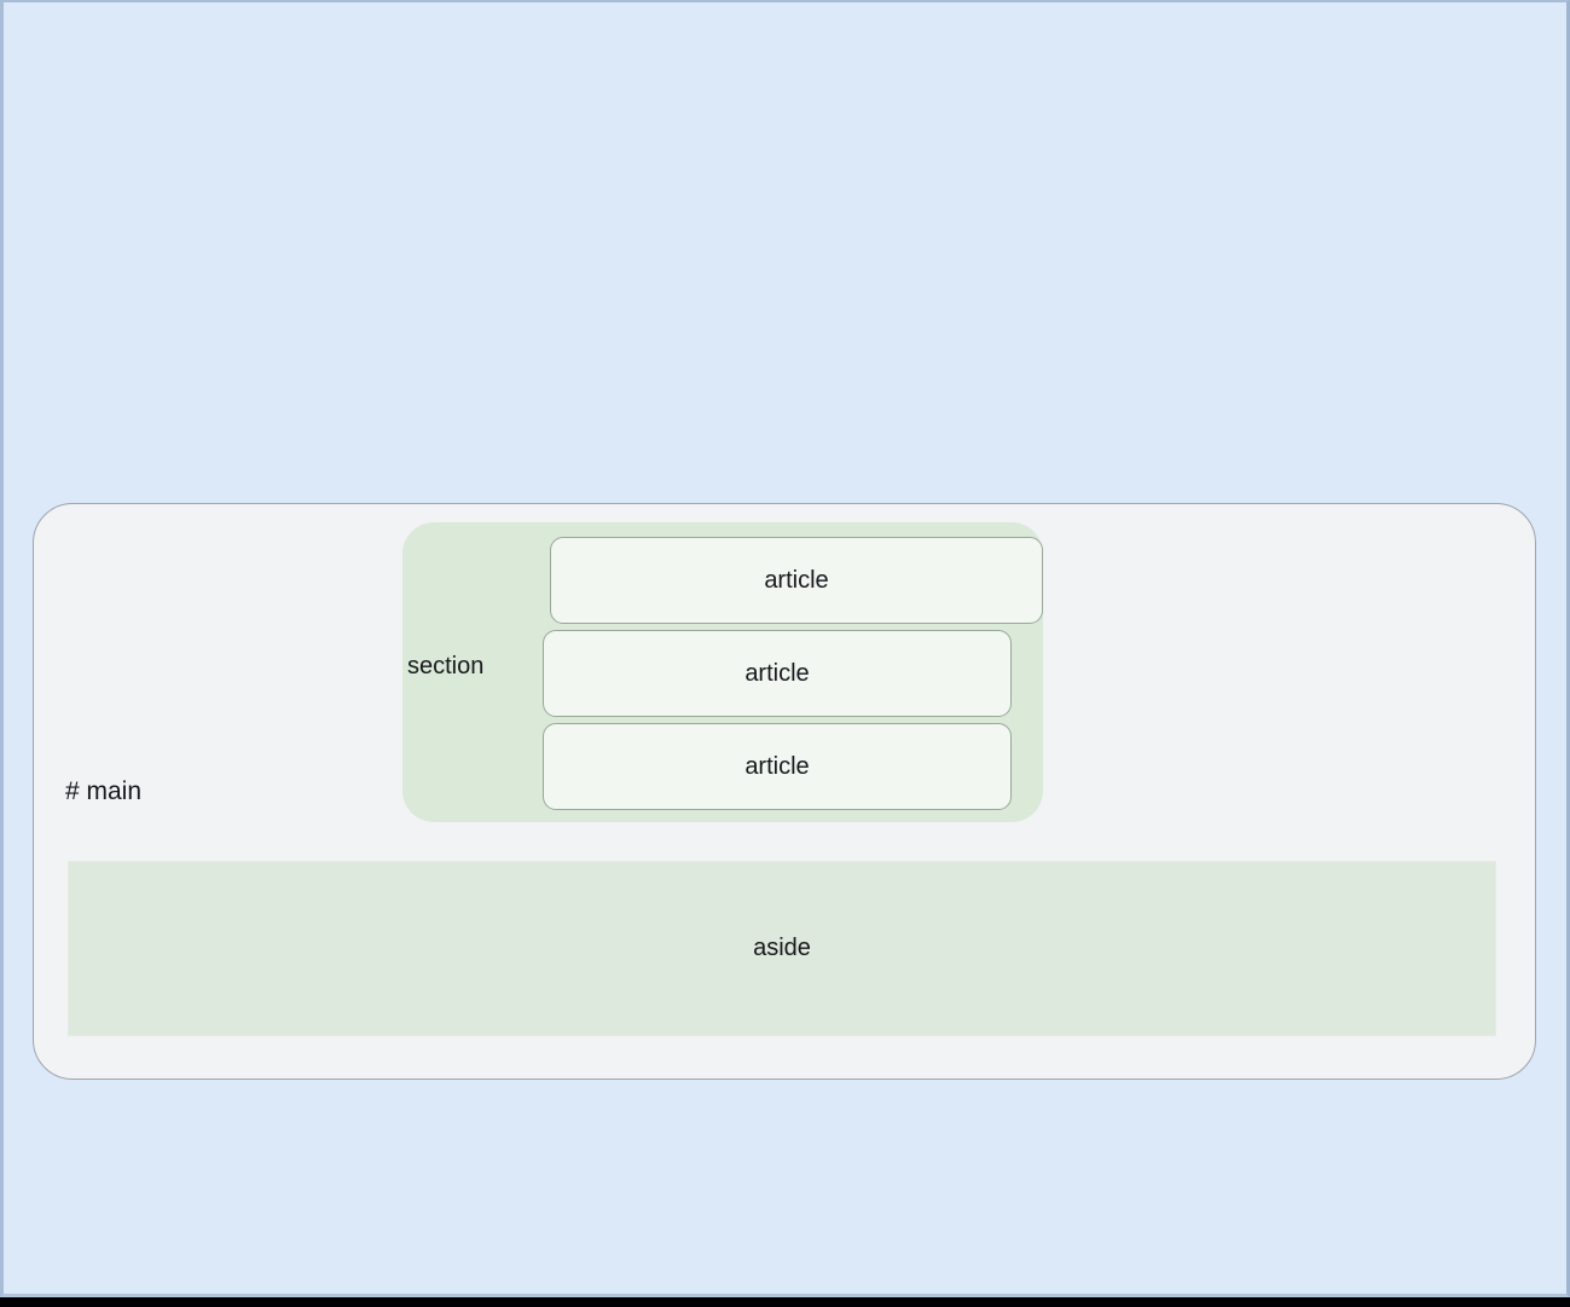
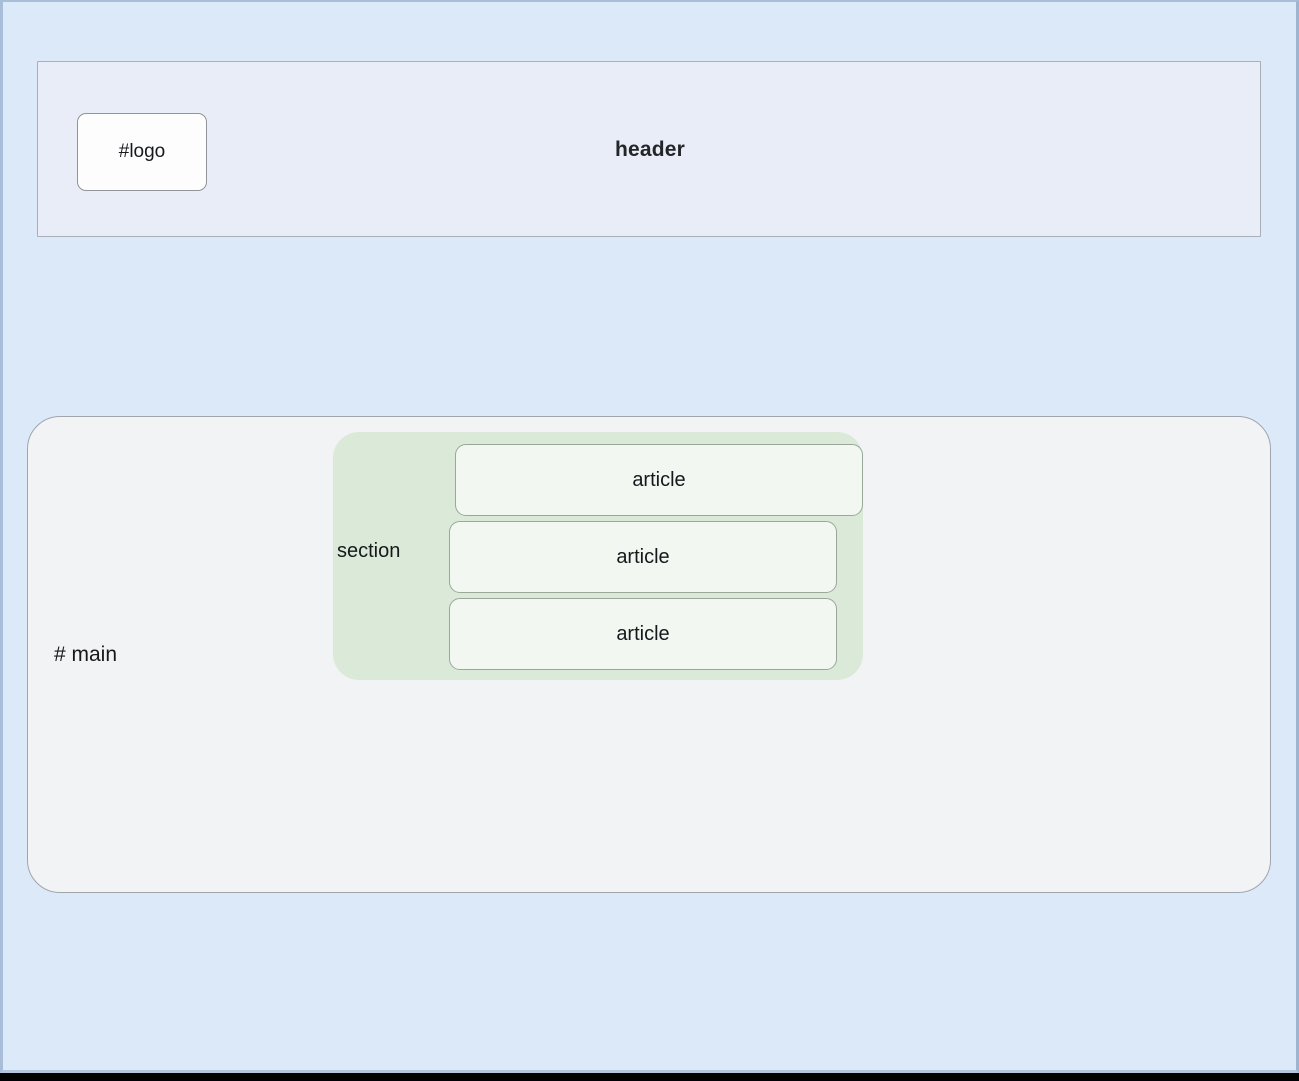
+ header
+ #logo
  # main
  section
  article
  article
  article
- aside
